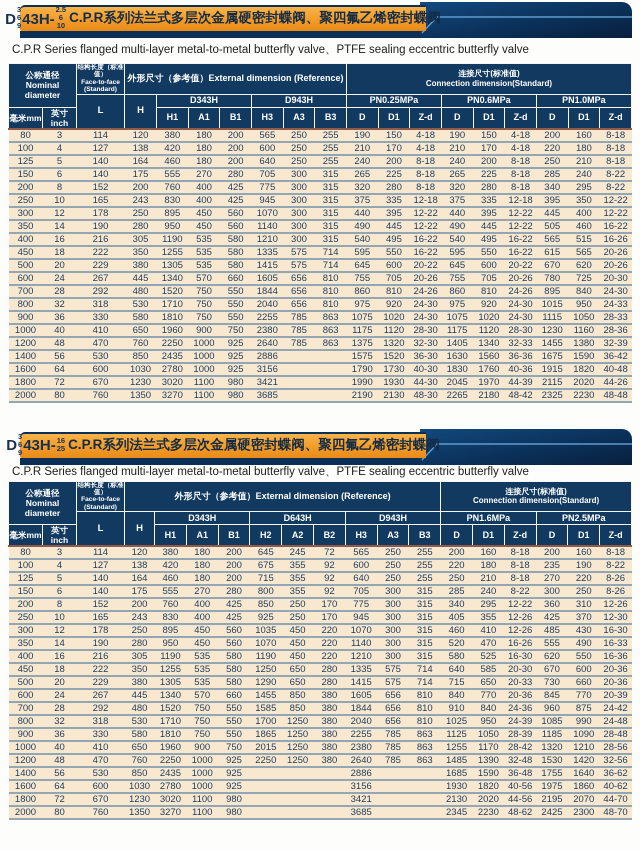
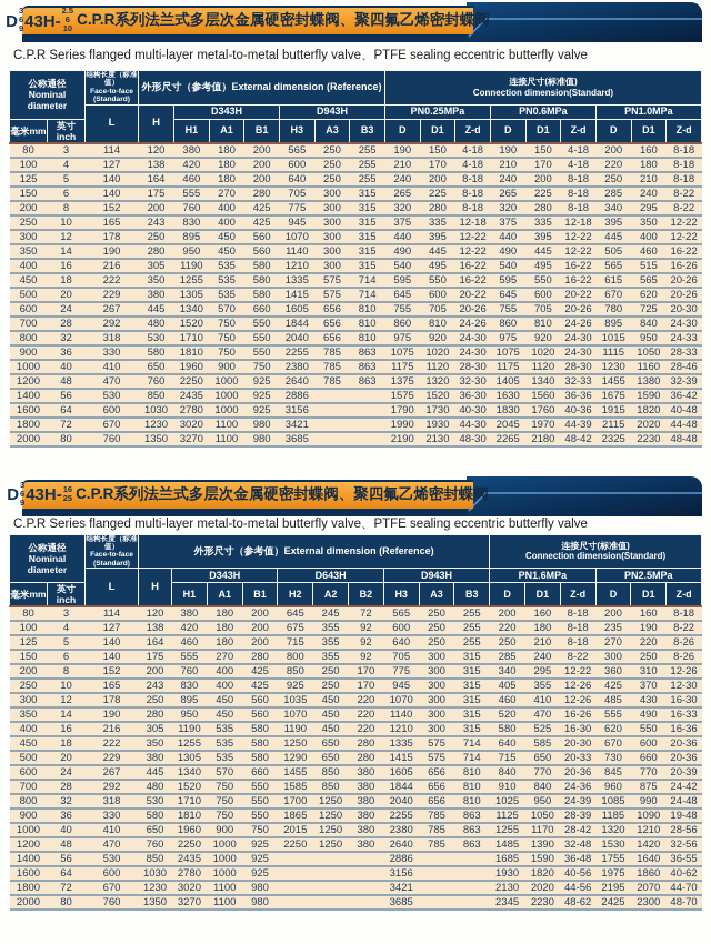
  D
  3
  6
  9
  43H-
  2.5
  6
  10
  C.P.R系列法兰式多层次金属硬密封蝶阀、聚四氟乙烯密封蝶阀
  C.P.R Series flanged multi-layer metal-to-metal butterfly valve、PTFE sealing eccentric butterfly valve
  公称通径Nominal diameter		外形尺寸（参考值）External dimension (Reference)	连接尺寸(标准值)Connection dimension(Standard)
  L	H	D343H	D943H	PN0.25MPa	PN0.6MPa	PN1.0MPa
  毫米mm	英寸inch	H1	A1	B1	H3	A3	B3	D	D1	Z-d	D	D1	Z-d	D	D1	Z-d
  80	3	114	120	380	180	200	565	250	255	190	150	4-18	190	150	4-18	200	160	8-18
  100	4	127	138	420	180	200	600	250	255	210	170	4-18	210	170	4-18	220	180	8-18
  125	5	140	164	460	180	200	640	250	255	240	200	8-18	240	200	8-18	250	210	8-18
  150	6	140	175	555	270	280	705	300	315	265	225	8-18	265	225	8-18	285	240	8-22
  200	8	152	200	760	400	425	775	300	315	320	280	8-18	320	280	8-18	340	295	8-22
  250	10	165	243	830	400	425	945	300	315	375	335	12-18	375	335	12-18	395	350	12-22
  300	12	178	250	895	450	560	1070	300	315	440	395	12-22	440	395	12-22	445	400	12-22
  350	14	190	280	950	450	560	1140	300	315	490	445	12-22	490	445	12-22	505	460	16-22
  400	16	216	305	1190	535	580	1210	300	315	540	495	16-22	540	495	16-22	565	515	16-26
  450	18	222	350	1255	535	580	1335	575	714	595	550	16-22	595	550	16-22	615	565	20-26
  500	20	229	380	1305	535	580	1415	575	714	645	600	20-22	645	600	20-22	670	620	20-26
  600	24	267	445	1340	570	660	1605	656	810	755	705	20-26	755	705	20-26	780	725	20-30
  700	28	292	480	1520	750	550	1844	656	810	860	810	24-26	860	810	24-26	895	840	24-30
  800	32	318	530	1710	750	550	2040	656	810	975	920	24-30	975	920	24-30	1015	950	24-33
  900	36	330	580	1810	750	550	2255	785	863	1075	1020	24-30	1075	1020	24-30	1115	1050	28-33
- 1000	40	410	650	1960	900	750	2380	785	863	1175	1120	28-30	1175	1120	28-30	1230	1160	28-36
+ 1000	40	410	650	1960	900	750	2380	785	863	1175	1120	28-30	1175	1120	28-30	1230	1160	28-46
  1200	48	470	760	2250	1000	925	2640	785	863	1375	1320	32-30	1405	1340	32-33	1455	1380	32-39
  1400	56	530	850	2435	1000	925	2886			1575	1520	36-30	1630	1560	36-36	1675	1590	36-42
  1600	64	600	1030	2780	1000	925	3156			1790	1730	40-30	1830	1760	40-36	1915	1820	40-48
- 1800	72	670	1230	3020	1100	980	3421			1990	1930	44-30	2045	1970	44-39	2115	2020	44-26
+ 1800	72	670	1230	3020	1100	980	3421			1990	1930	44-30	2045	1970	44-39	2115	2020	44-48
  2000	80	760	1350	3270	1100	980	3685			2190	2130	48-30	2265	2180	48-42	2325	2230	48-48
  D
  3
  6
  9
  43H-
  16
  25
  C.P.R系列法兰式多层次金属硬密封蝶阀、聚四氟乙烯密封蝶阀
  C.P.R Series flanged multi-layer metal-to-metal butterfly valve、PTFE sealing eccentric butterfly valve
  公称通径Nominal diameter		外形尺寸（参考值）External dimension (Reference)	连接尺寸(标准值)Connection dimension(Standard)
  L	H	D343H	D643H	D943H	PN1.6MPa	PN2.5MPa
  毫米mm	英寸inch	H1	A1	B1	H2	A2	B2	H3	A3	B3	D	D1	Z-d	D	D1	Z-d
  80	3	114	120	380	180	200	645	245	72	565	250	255	200	160	8-18	200	160	8-18
  100	4	127	138	420	180	200	675	355	92	600	250	255	220	180	8-18	235	190	8-22
  125	5	140	164	460	180	200	715	355	92	640	250	255	250	210	8-18	270	220	8-26
  150	6	140	175	555	270	280	800	355	92	705	300	315	285	240	8-22	300	250	8-26
  200	8	152	200	760	400	425	850	250	170	775	300	315	340	295	12-22	360	310	12-26
  250	10	165	243	830	400	425	925	250	170	945	300	315	405	355	12-26	425	370	12-30
  300	12	178	250	895	450	560	1035	450	220	1070	300	315	460	410	12-26	485	430	16-30
  350	14	190	280	950	450	560	1070	450	220	1140	300	315	520	470	16-26	555	490	16-33
  400	16	216	305	1190	535	580	1190	450	220	1210	300	315	580	525	16-30	620	550	16-36
  450	18	222	350	1255	535	580	1250	650	280	1335	575	714	640	585	20-30	670	600	20-36
  500	20	229	380	1305	535	580	1290	650	280	1415	575	714	715	650	20-33	730	660	20-36
  600	24	267	445	1340	570	660	1455	850	380	1605	656	810	840	770	20-36	845	770	20-39
  700	28	292	480	1520	750	550	1585	850	380	1844	656	810	910	840	24-36	960	875	24-42
  800	32	318	530	1710	750	550	1700	1250	380	2040	656	810	1025	950	24-39	1085	990	24-48
- 900	36	330	580	1810	750	550	1865	1250	380	2255	785	863	1125	1050	28-39	1185	1090	28-48
+ 900	36	330	580	1810	750	550	1865	1250	380	2255	785	863	1125	1050	28-39	1185	1090	19-48
  1000	40	410	650	1960	900	750	2015	1250	380	2380	785	863	1255	1170	28-42	1320	1210	28-56
  1200	48	470	760	2250	1000	925	2250	1250	380	2640	785	863	1485	1390	32-48	1530	1420	32-56
- 1400	56	530	850	2435	1000	925				2886			1685	1590	36-48	1755	1640	36-62
+ 1400	56	530	850	2435	1000	925				2886			1685	1590	36-48	1755	1640	36-55
  1600	64	600	1030	2780	1000	925				3156			1930	1820	40-56	1975	1860	40-62
  1800	72	670	1230	3020	1100	980				3421			2130	2020	44-56	2195	2070	44-70
  2000	80	760	1350	3270	1100	980				3685			2345	2230	48-62	2425	2300	48-70
